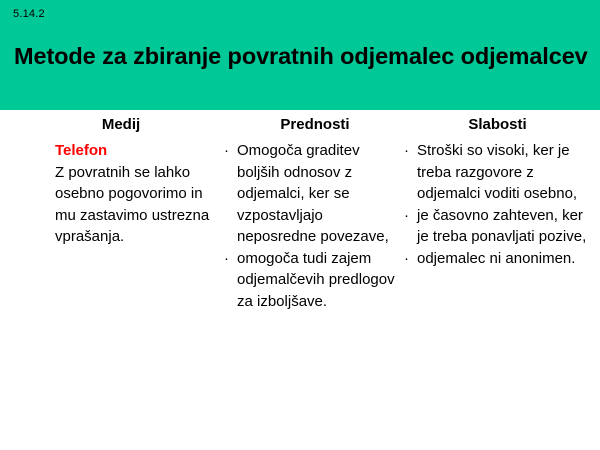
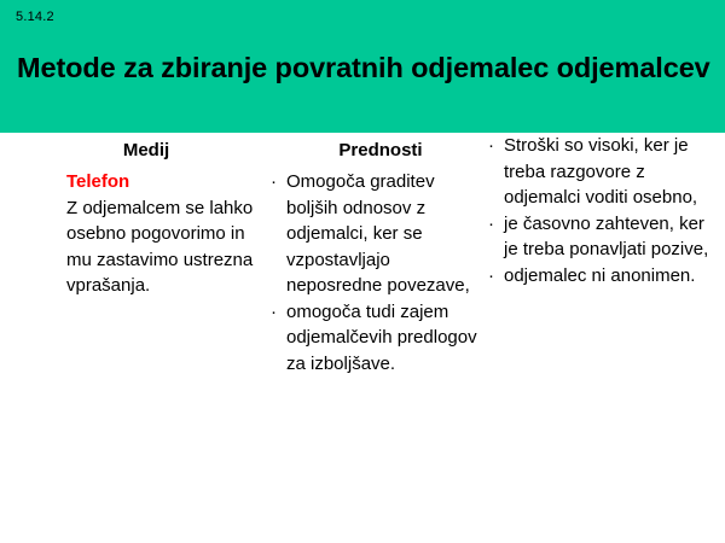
  5.14.2
  Metode za zbiranje povratnih odjemalec odjemalcev
  Medij
  Telefon
- Z povratnih se lahko osebno pogovorimo in mu zastavimo ustrezna vprašanja.
+ Z odjemalcem se lahko osebno pogovorimo in mu zastavimo ustrezna vprašanja.
  Prednosti
  ·
  Omogoča graditev boljših odnosov z odjemalci, ker se vzpostavljajo neposredne povezave,
  ·
  omogoča tudi zajem odjemalčevih predlogov za izboljšave.
- Slabosti
  ·
  Stroški so visoki, ker je treba razgovore z odjemalci voditi osebno,
  ·
  je časovno zahteven, ker je treba ponavljati pozive,
  ·
  odjemalec ni anonimen.
